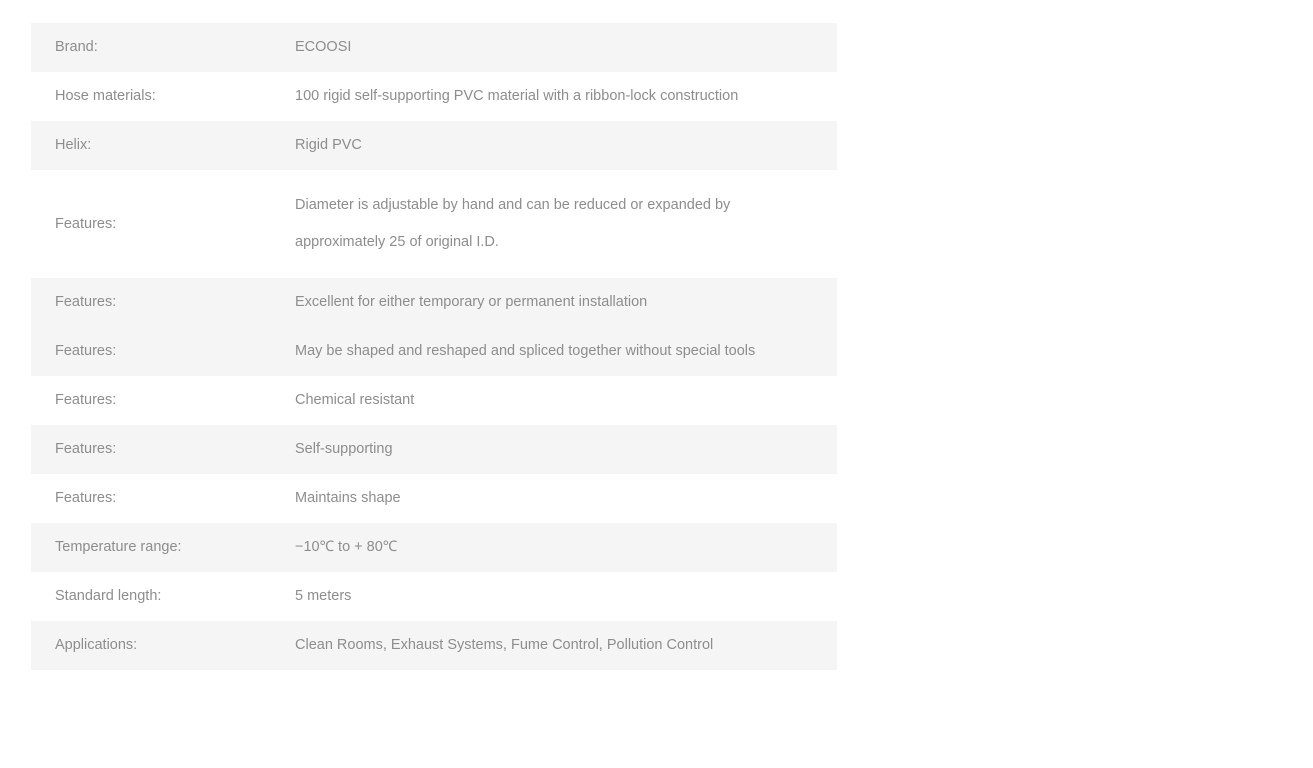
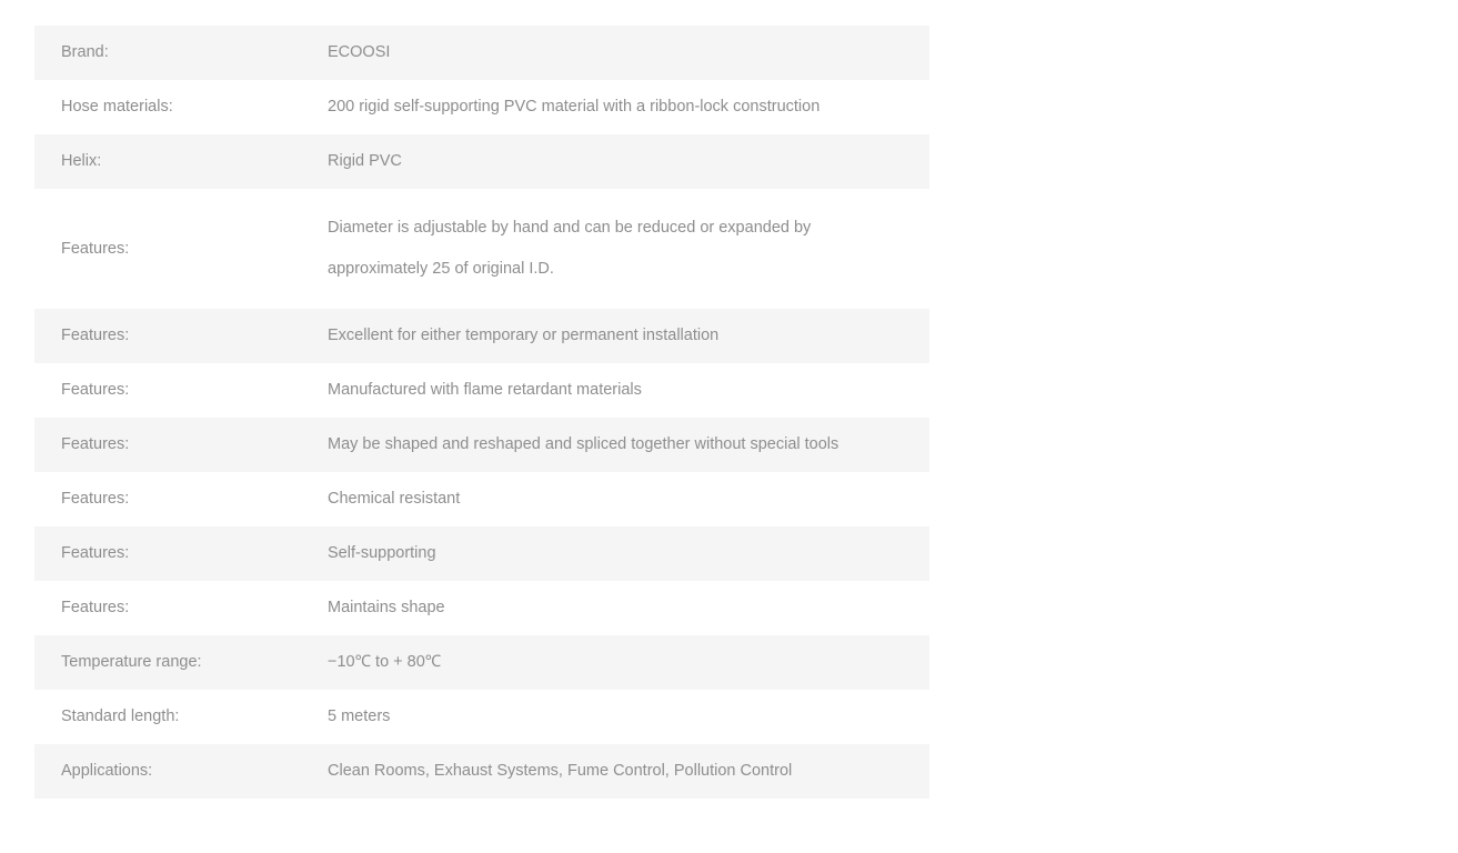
  Brand:	ECOOSI
- Hose materials:	100 rigid self-supporting PVC material with a ribbon-lock construction
+ Hose materials:	200 rigid self-supporting PVC material with a ribbon-lock construction
  Helix:	Rigid PVC
  Features:	Diameter is adjustable by hand and can be reduced or expanded by approximately 25 of original I.D.
  Features:	Excellent for either temporary or permanent installation
+ Features:	Manufactured with flame retardant materials
  Features:	May be shaped and reshaped and spliced together without special tools
  Features:	Chemical resistant
  Features:	Self-supporting
  Features:	Maintains shape
  Temperature range:	−10℃ to + 80℃
  Standard length:	5 meters
  Applications:	Clean Rooms, Exhaust Systems, Fume Control, Pollution Control
